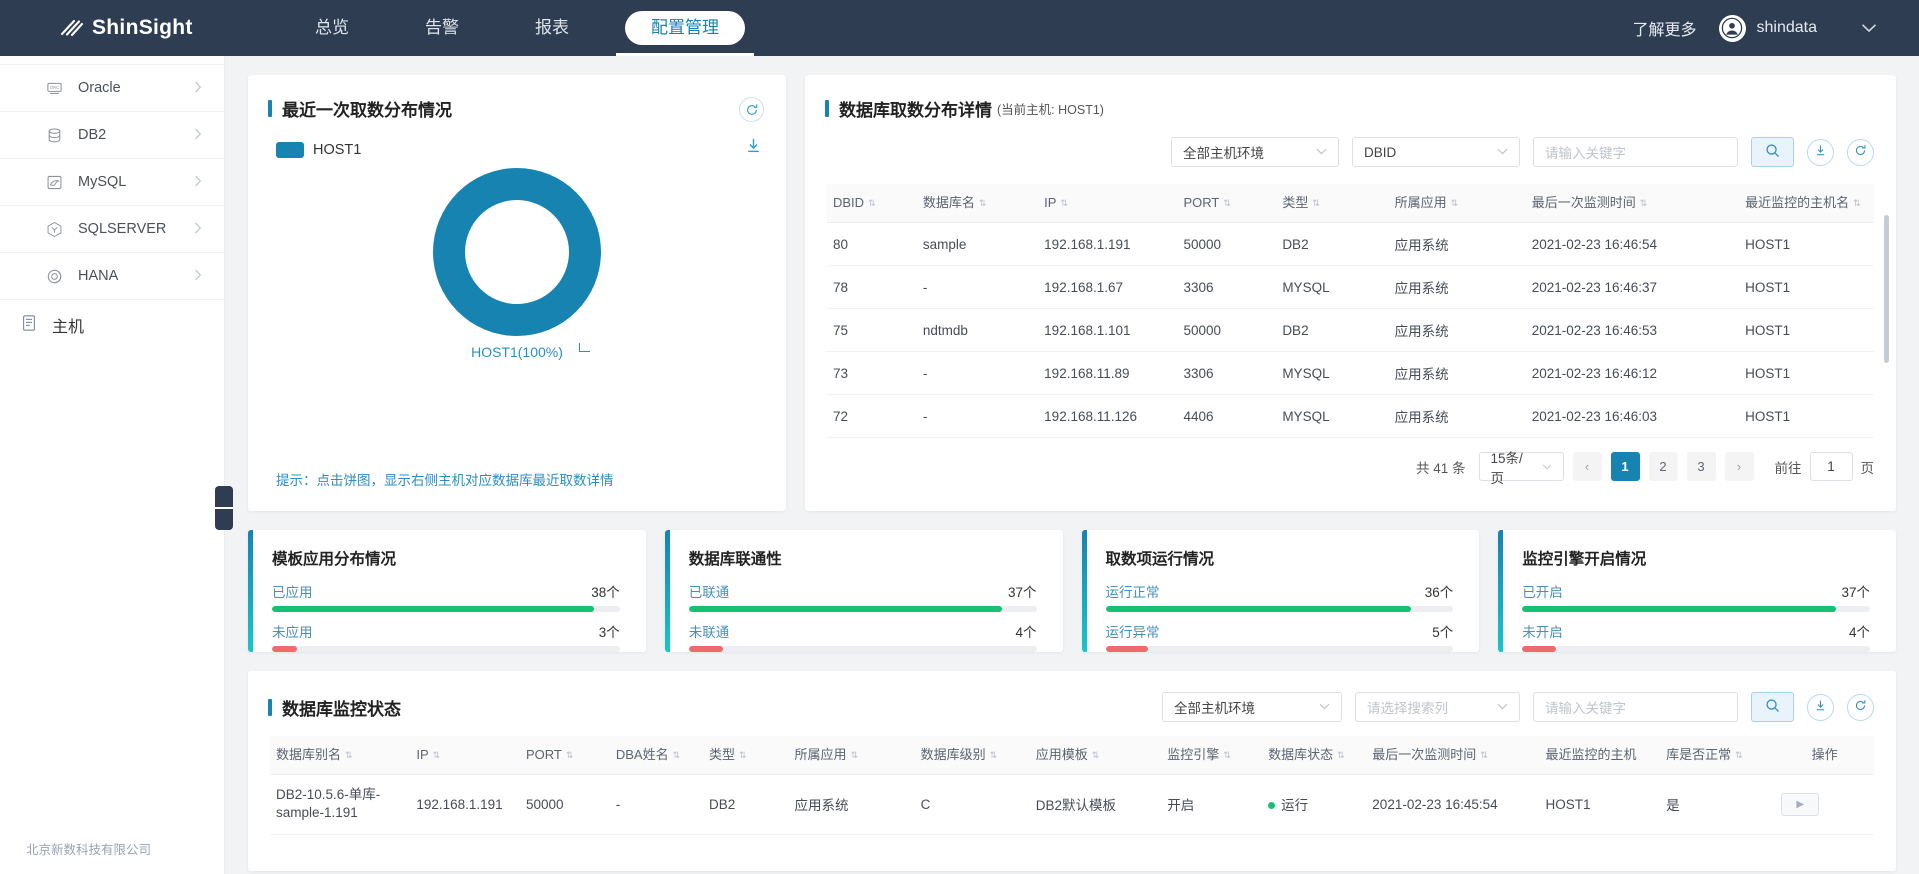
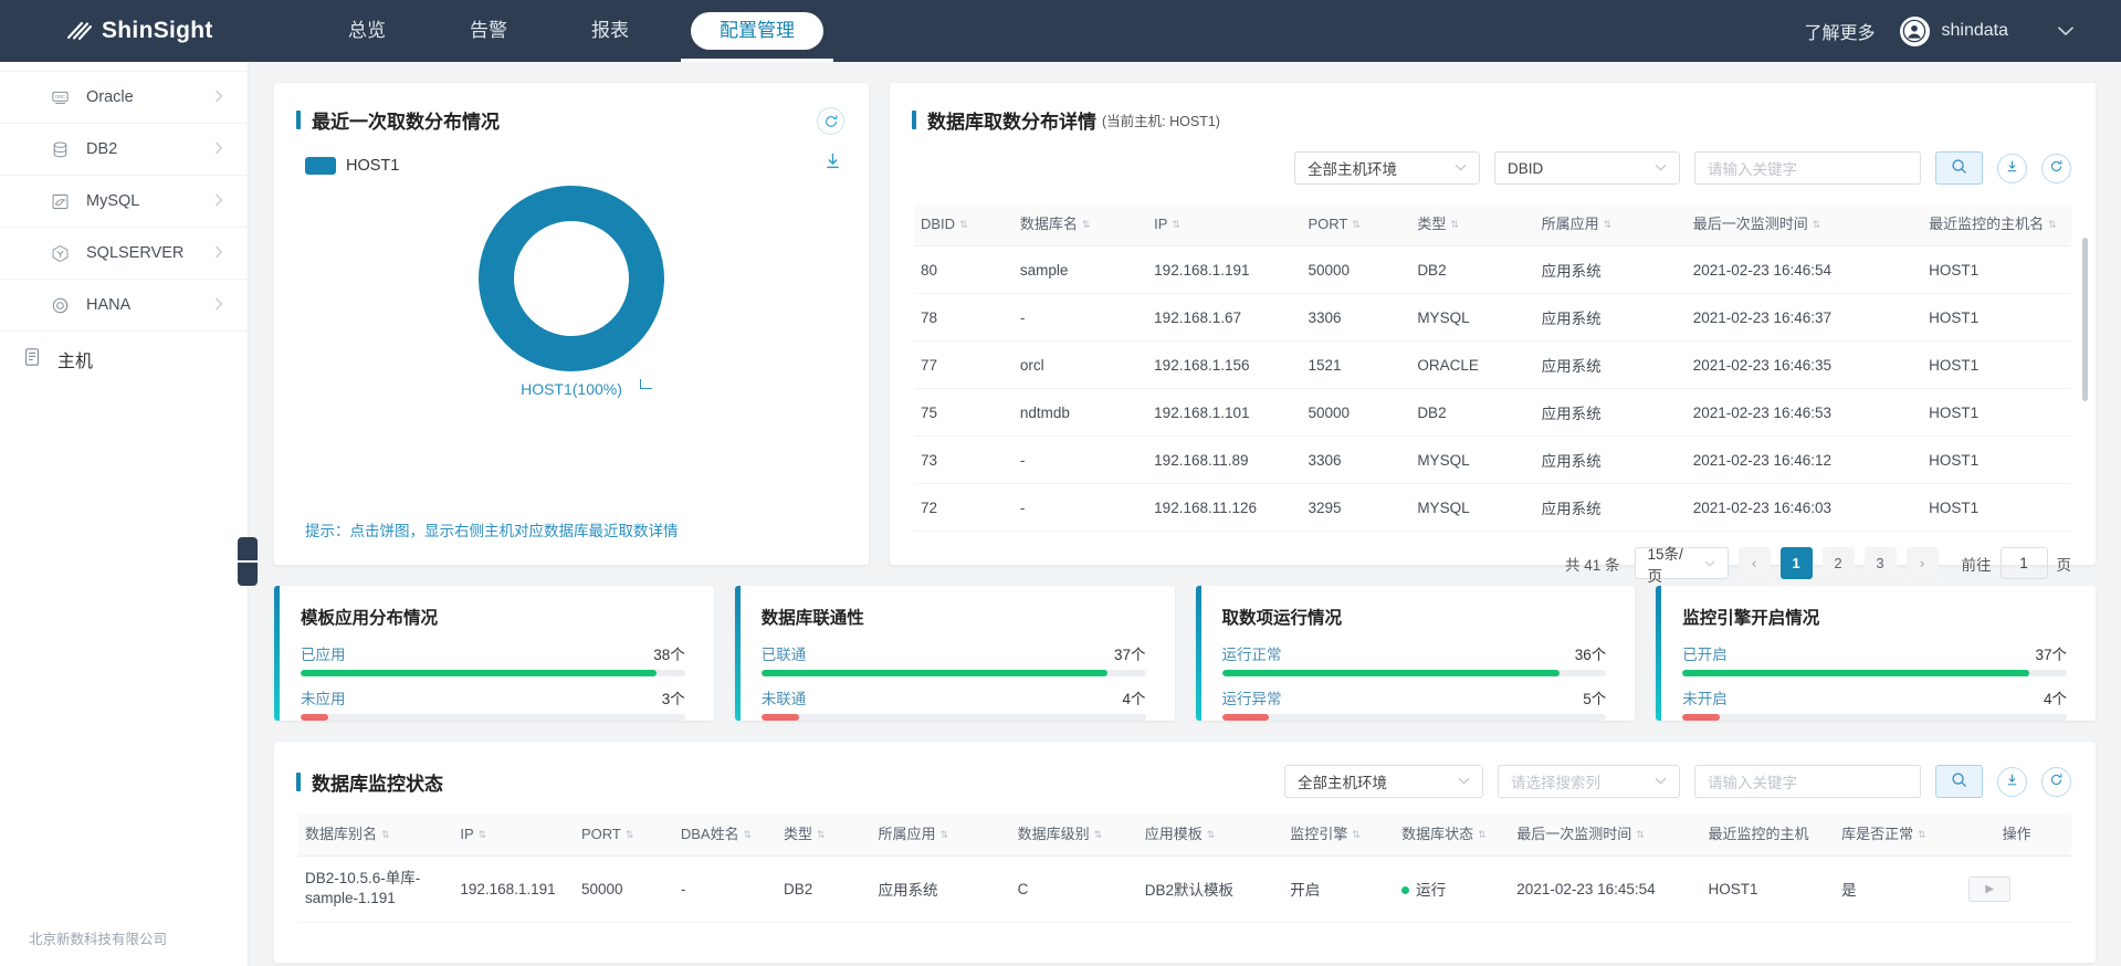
  ShinSight
  总览
  告警
  报表
  配置管理
  了解更多
  shindata
  Oracle
  DB2
  MySQL
  SQLSERVER
  HANA
  主机
  北京新数科技有限公司
  最近一次取数分布情况
  HOST1
  HOST1(100%)
  提示：点击饼图，显示右侧主机对应数据库最近取数详情
  数据库取数分布详情
  (当前主机: HOST1)
  全部主机环境
  DBID
  请输入关键字
  DBID ⇅	数据库名 ⇅	IP ⇅	PORT ⇅	类型 ⇅	所属应用 ⇅	最后一次监测时间 ⇅	最近监控的主机名 ⇅
  80	sample	192.168.1.191	50000	DB2	应用系统	2021-02-23 16:46:54	HOST1
  78	-	192.168.1.67	3306	MYSQL	应用系统	2021-02-23 16:46:37	HOST1
+ 77	orcl	192.168.1.156	1521	ORACLE	应用系统	2021-02-23 16:46:35	HOST1
  75	ndtmdb	192.168.1.101	50000	DB2	应用系统	2021-02-23 16:46:53	HOST1
  73	-	192.168.11.89	3306	MYSQL	应用系统	2021-02-23 16:46:12	HOST1
- 72	-	192.168.11.126	4406	MYSQL	应用系统	2021-02-23 16:46:03	HOST1
+ 72	-	192.168.11.126	3295	MYSQL	应用系统	2021-02-23 16:46:03	HOST1
  共 41 条
  15条/页
  ‹
  1
  2
  3
  ›
  前往
  1
  页
  模板应用分布情况
  已应用
  38个
  未应用
  3个
  数据库联通性
  已联通
  37个
  未联通
  4个
  取数项运行情况
  运行正常
  36个
  运行异常
  5个
  监控引擎开启情况
  已开启
  37个
  未开启
  4个
  数据库监控状态
  全部主机环境
  请选择搜索列
  请输入关键字
  数据库别名 ⇅	IP ⇅	PORT ⇅	DBA姓名 ⇅	类型 ⇅	所属应用 ⇅	数据库级别 ⇅	应用模板 ⇅	监控引擎 ⇅	数据库状态 ⇅	最后一次监测时间 ⇅	最近监控的主机	库是否正常 ⇅	操作
  DB2-10.5.6-单库-sample-1.191	192.168.1.191	50000	-	DB2	应用系统	C	DB2默认模板	开启	运行	2021-02-23 16:45:54	HOST1	是	▶
